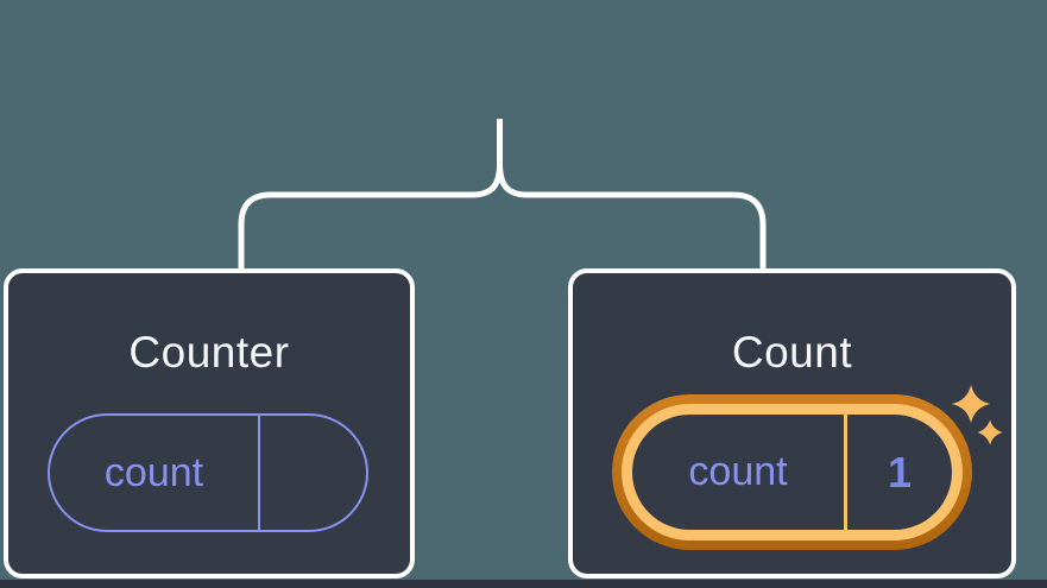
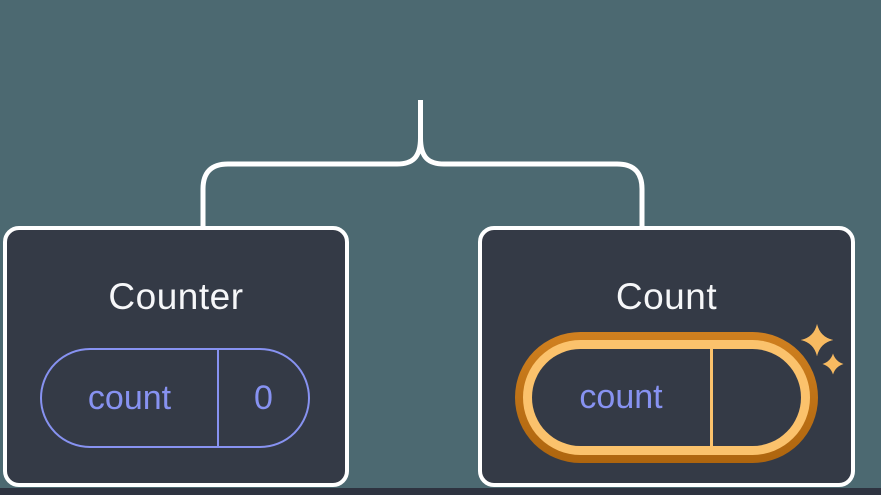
  Counter
  count
+ 0
  Count
  count
- 1
